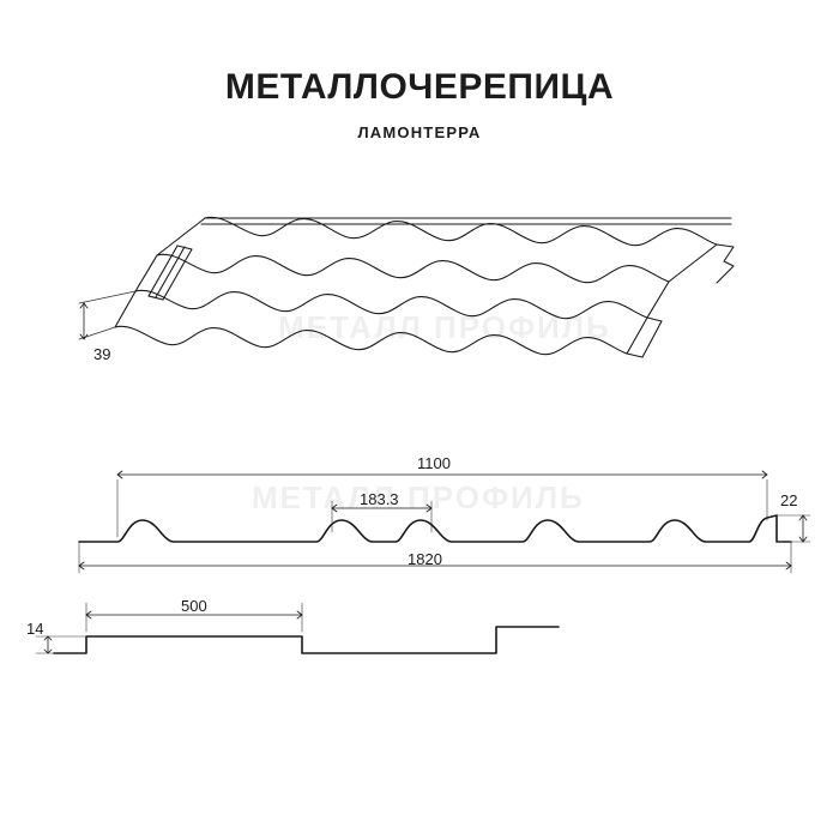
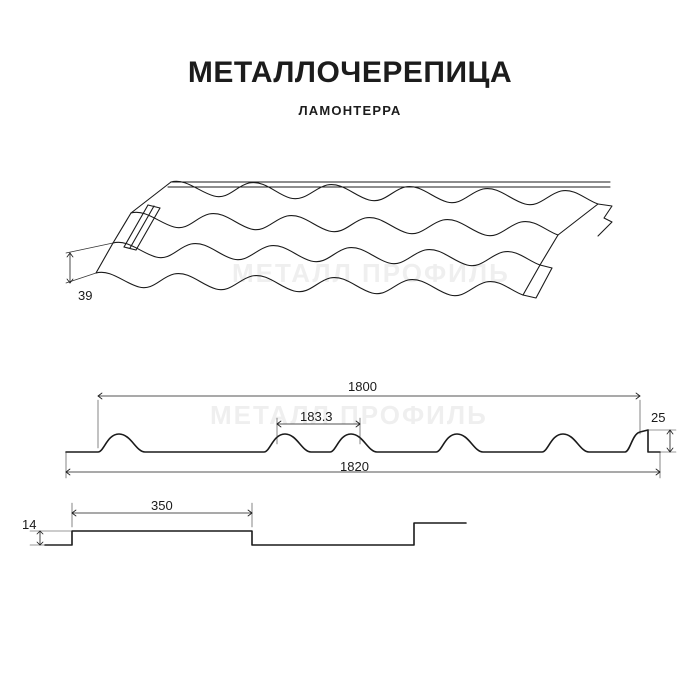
  МЕТАЛЛОЧЕРЕПИЦА
  ЛАМОНТЕРРА
  МЕТАЛЛ ПРОФИЛЬ
  МЕТАЛЛ ПРОФИЛЬ
  39
- 1100
+ 1800
  183.3
- 22
+ 25
  1820
- 500
+ 350
  14
